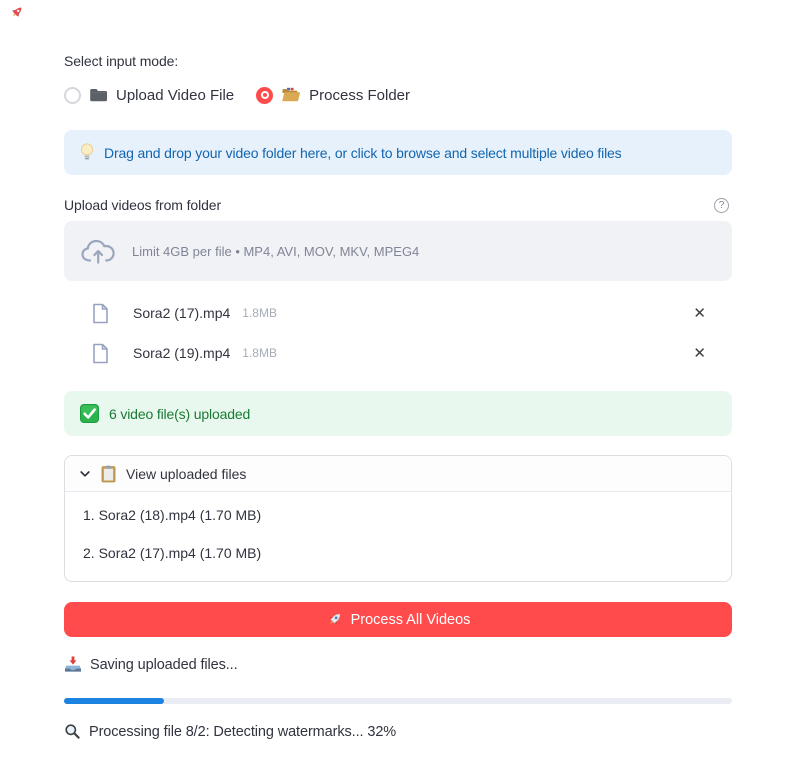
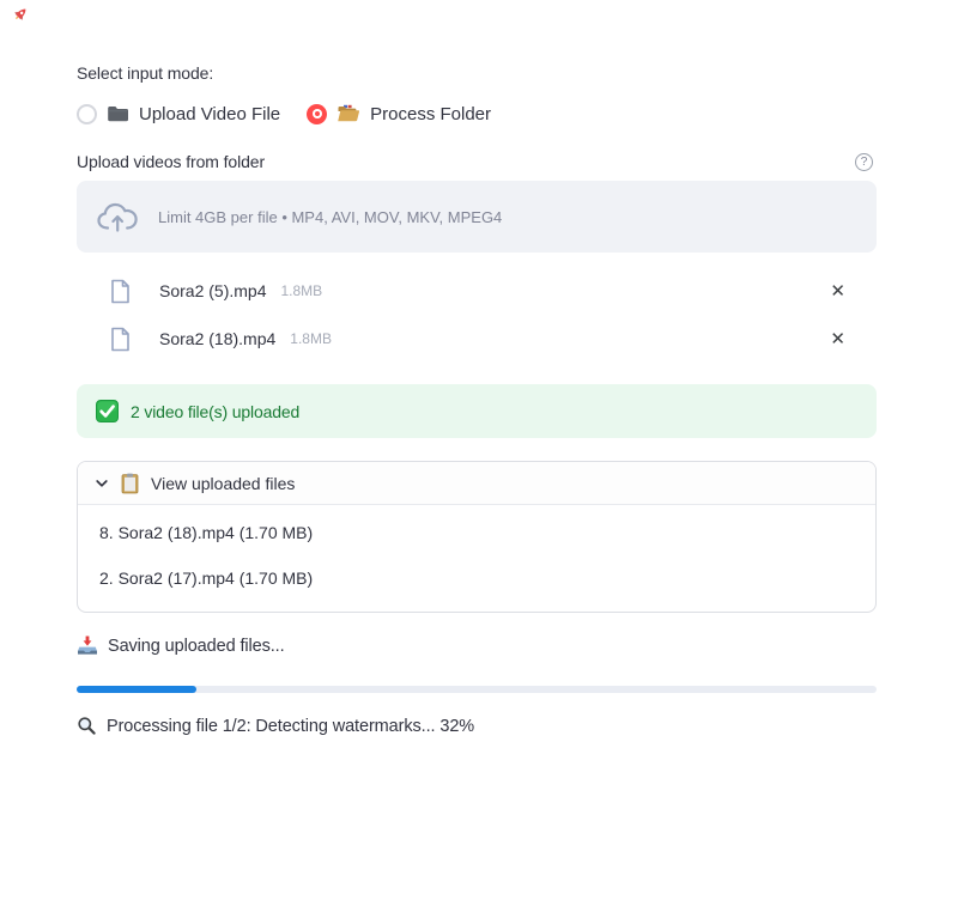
  Select input mode:
  Upload Video File
  Process Folder
- Drag and drop your video folder here, or click to browse and select multiple video files
  Upload videos from folder
  ?
  Limit 4GB per file • MP4, AVI, MOV, MKV, MPEG4
- Sora2 (17).mp4
+ Sora2 (5).mp4
  1.8MB
  ✕
- Sora2 (19).mp4
+ Sora2 (18).mp4
  1.8MB
  ✕
- 6 video file(s) uploaded
+ 2 video file(s) uploaded
  View uploaded files
- 1. Sora2 (18).mp4 (1.70 MB)
+ 8. Sora2 (18).mp4 (1.70 MB)
  2. Sora2 (17).mp4 (1.70 MB)
- Process All Videos
  Saving uploaded files...
- Processing file 8/2: Detecting watermarks... 32%
+ Processing file 1/2: Detecting watermarks... 32%
